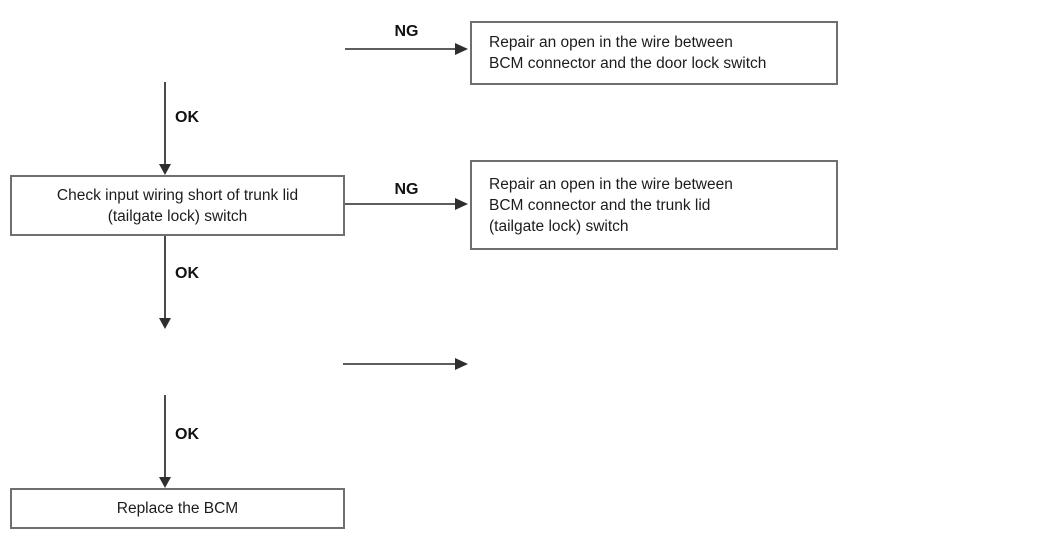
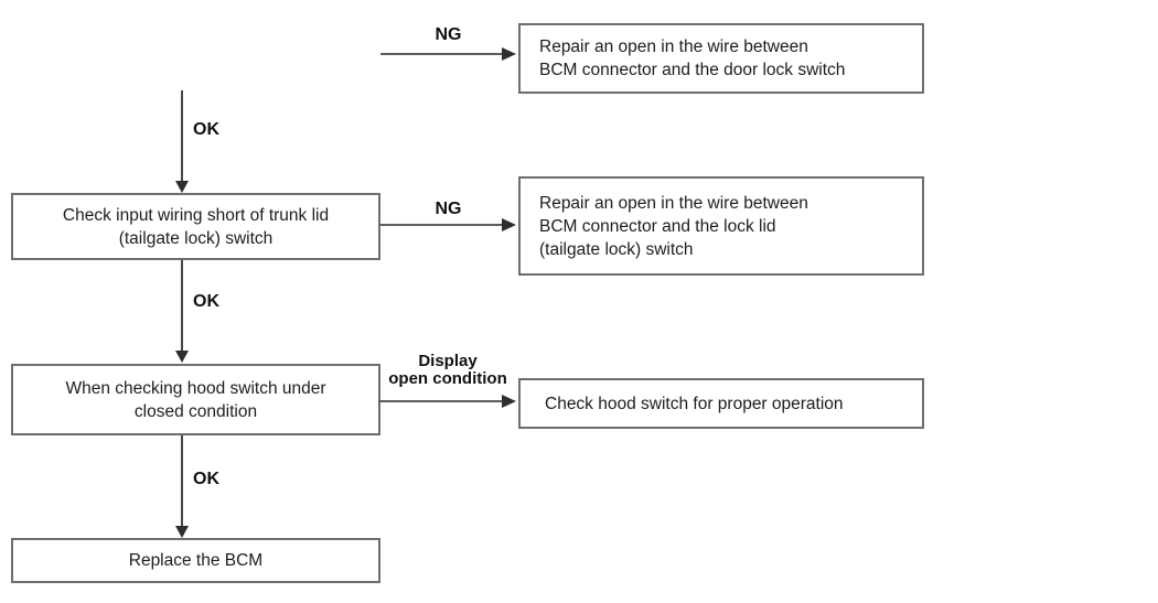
  Repair an open in the wire between
  BCM connector and the door lock switch
  NG
  OK
  Check input wiring short of trunk lid
  (tailgate lock) switch
  Repair an open in the wire between
- BCM connector and the trunk lid
+ BCM connector and the lock lid
  (tailgate lock) switch
  NG
  OK
+ When checking hood switch under
+ closed condition
+ Check hood switch for proper operation
+ Display
+ open condition
  OK
  Replace the BCM
